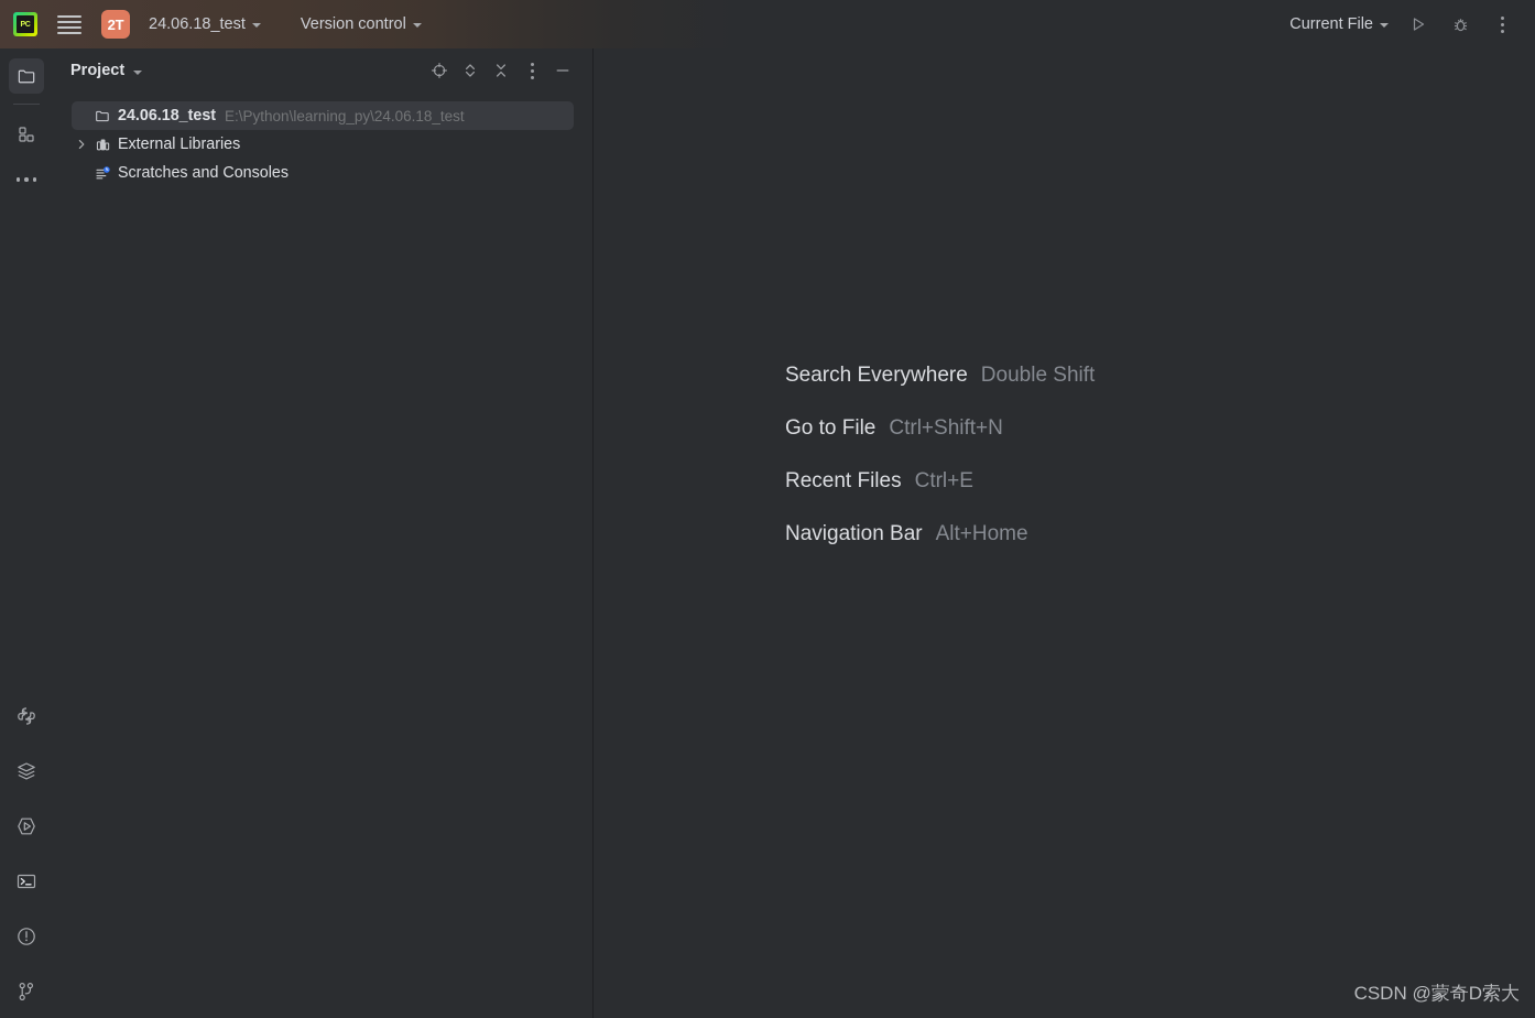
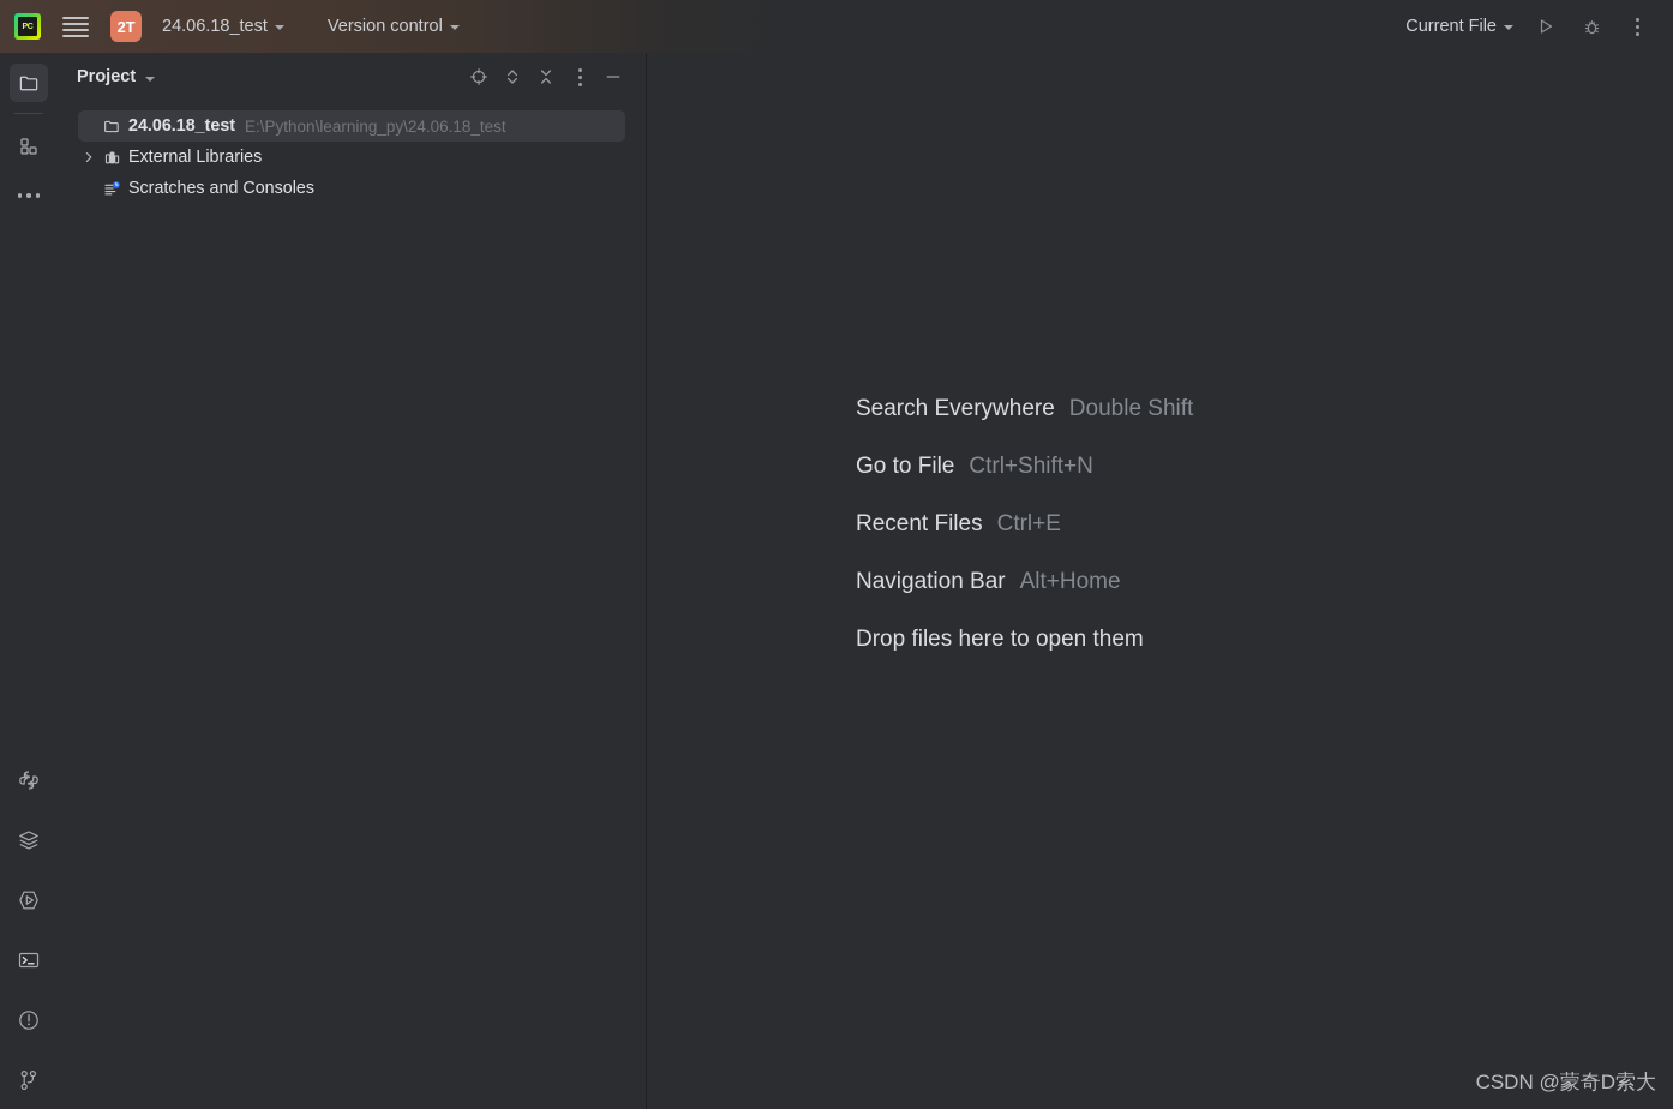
  2T
  24.06.18_test
  Version control
  Current File
  Project
  24.06.18_test
  E:\Python\learning_py\24.06.18_test
  External Libraries
  Scratches and Consoles
  Search Everywhere
  Double Shift
  Go to File
  Ctrl+Shift+N
  Recent Files
  Ctrl+E
  Navigation Bar
  Alt+Home
+ Drop files here to open them
  CSDN @蒙奇D索大
